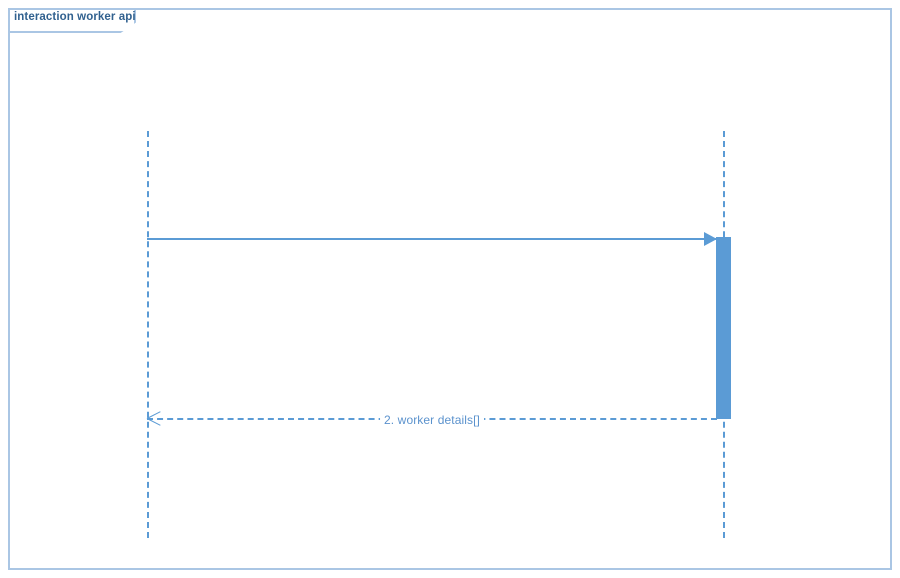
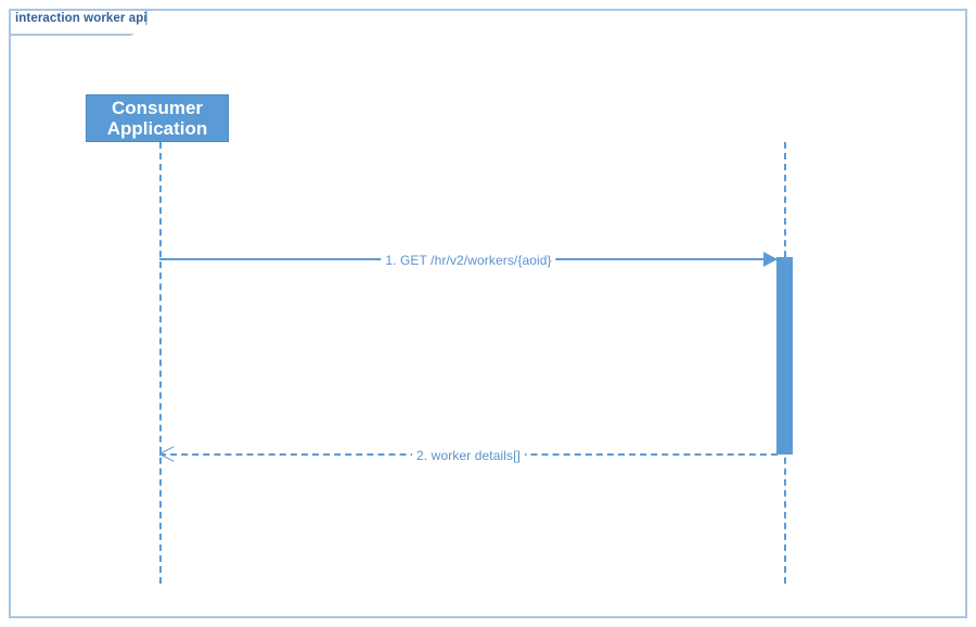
  interaction worker api
+ Consumer
+ Application
+ 1. GET /hr/v2/workers/{aoid}
  2. worker details[]
